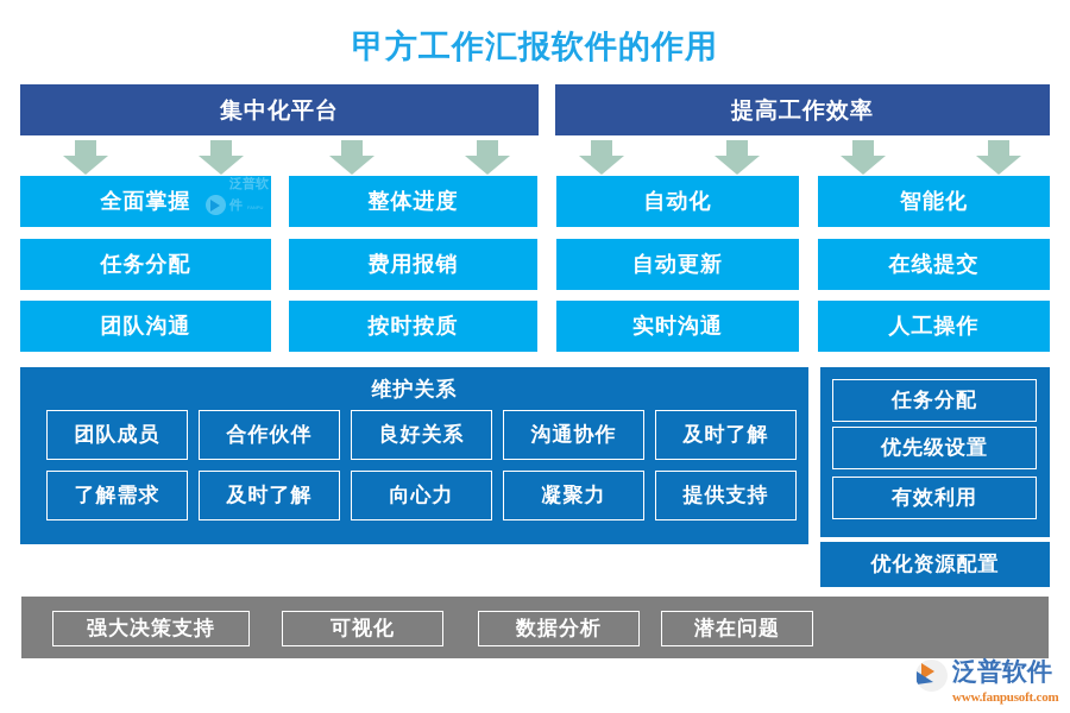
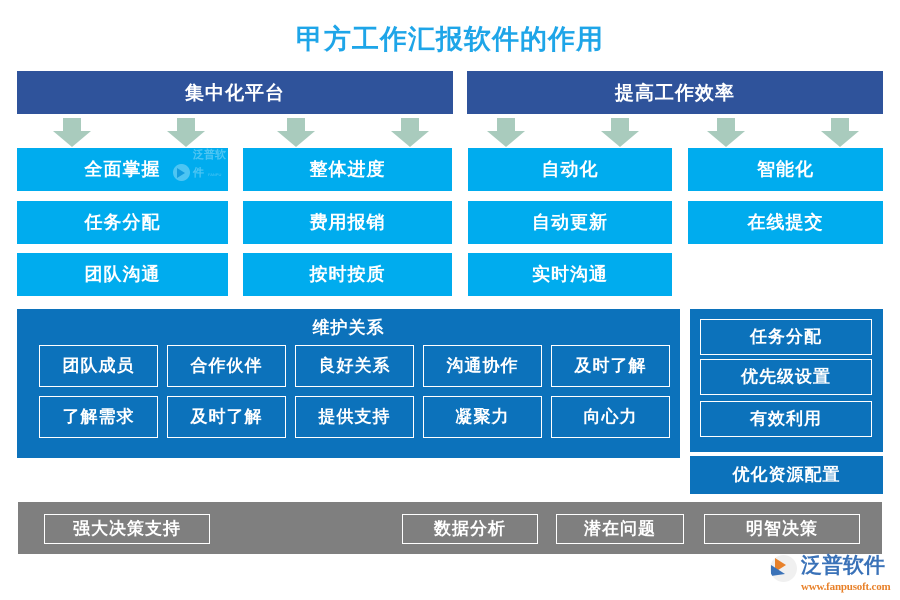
  甲方工作汇报软件的作用
  集中化平台
  提高工作效率
  全面掌握
  任务分配
  团队沟通
  整体进度
  费用报销
  按时按质
  自动化
  自动更新
  实时沟通
  智能化
  在线提交
- 人工操作
  维护关系
  团队成员
  合作伙伴
  良好关系
  沟通协作
  及时了解
  了解需求
  及时了解
- 向心力
+ 提供支持
  凝聚力
- 提供支持
+ 向心力
  任务分配
  优先级设置
  有效利用
  优化资源配置
  强大决策支持
- 可视化
  数据分析
  潜在问题
+ 明智决策
  泛普软件 www.fanpusoft.com
